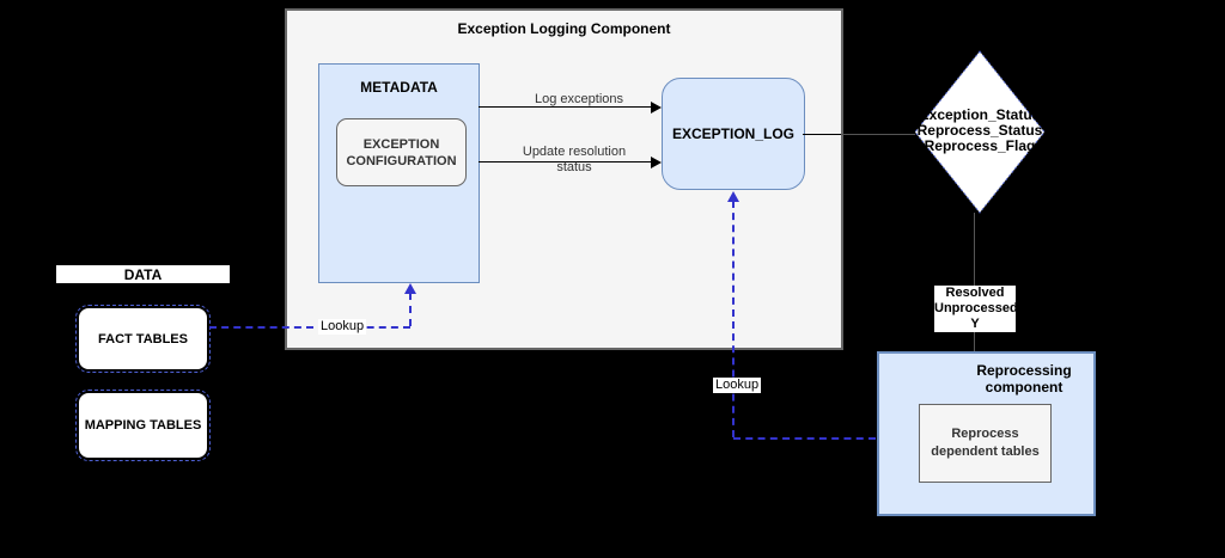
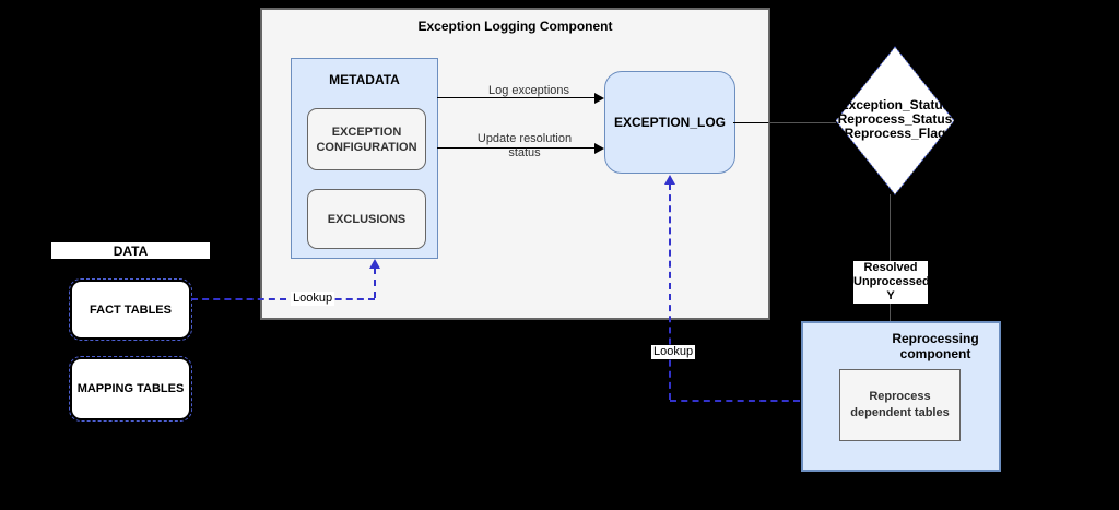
  Exception Logging Component
  METADATA
  EXCEPTION CONFIGURATION
+ EXCLUSIONS
  EXCEPTION_LOG
  Log exceptions
  Update resolution status
  Exception_Status
  Reprocess_Status
  Reprocess_Flag
  Resolved
  Unprocessed
  Y
  Reprocessing component
  Reprocess dependent tables
  DATA
  FACT TABLES
  MAPPING TABLES
  Lookup
  Lookup
